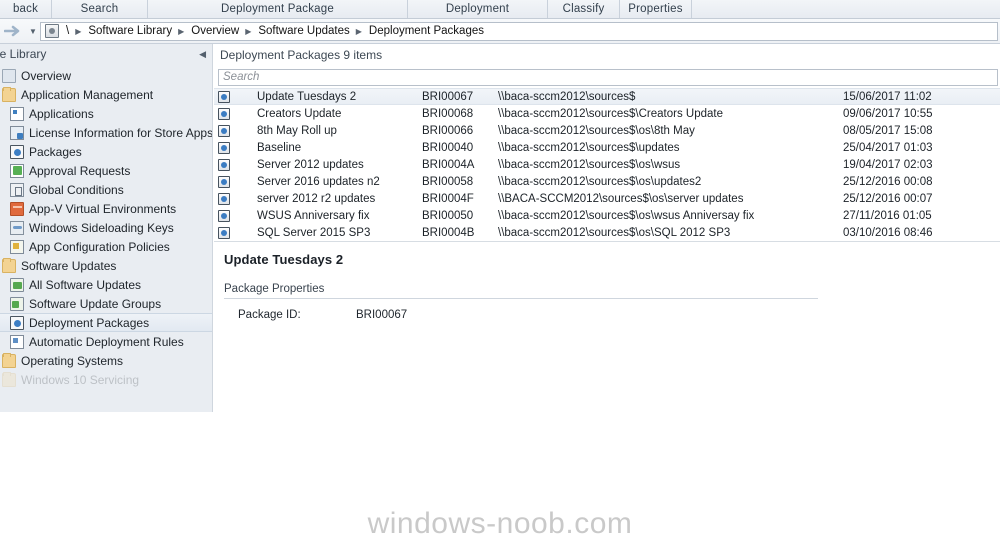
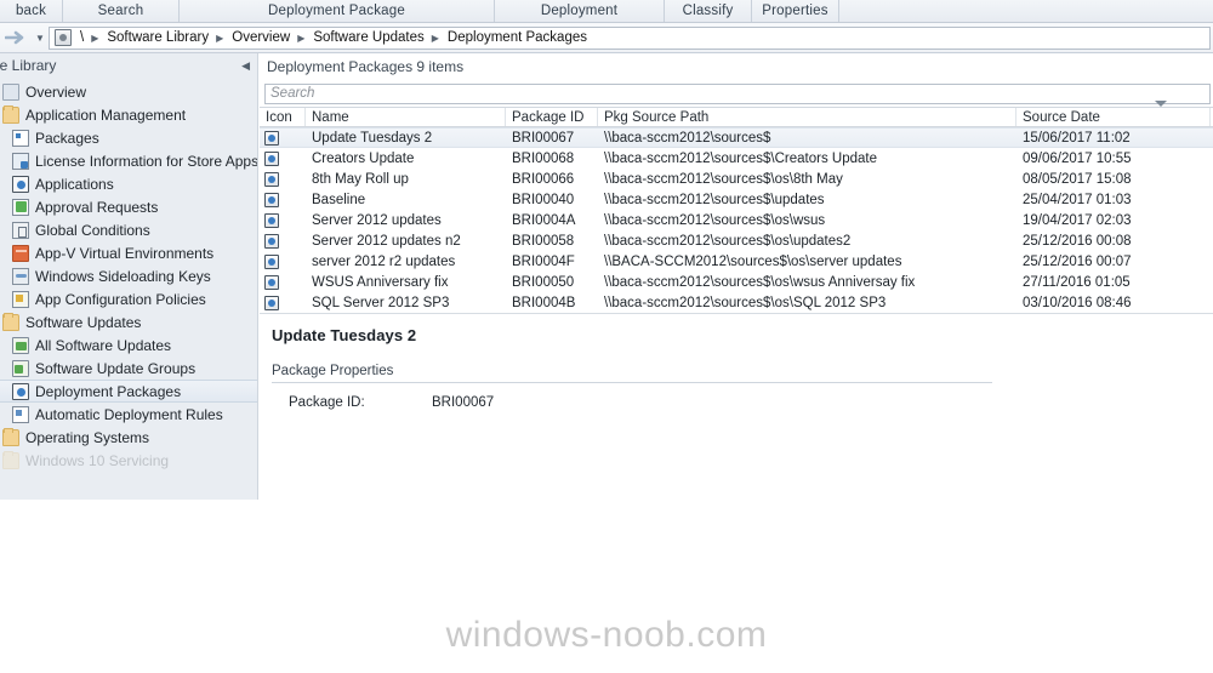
  back
  Search
  Deployment Package
  Deployment
  Classify
  Properties
  ▼
  \
  ▶
  Software Library
  ▶
  Overview
  ▶
  Software Updates
  ▶
  Deployment Packages
  e Library
  ◀
  Overview
  Application Management
- Applications
+ Packages
  License Information for Store Apps
- Packages
+ Applications
  Approval Requests
  Global Conditions
  App-V Virtual Environments
  Windows Sideloading Keys
  App Configuration Policies
  Software Updates
  All Software Updates
  Software Update Groups
  Deployment Packages
  Automatic Deployment Rules
  Operating Systems
  Windows 10 Servicing
  Deployment Packages 9 items
  Search
+ Icon
+ Name
+ Package ID
+ Pkg Source Path
+ Source Date
  Update Tuesdays 2
  BRI00067
  \\baca-sccm2012\sources$
  15/06/2017 11:02
  Creators Update
  BRI00068
  \\baca-sccm2012\sources$\Creators Update
  09/06/2017 10:55
  8th May Roll up
  BRI00066
  \\baca-sccm2012\sources$\os\8th May
  08/05/2017 15:08
  Baseline
  BRI00040
  \\baca-sccm2012\sources$\updates
  25/04/2017 01:03
  Server 2012 updates
  BRI0004A
  \\baca-sccm2012\sources$\os\wsus
  19/04/2017 02:03
- Server 2016 updates n2
+ Server 2012 updates n2
  BRI00058
  \\baca-sccm2012\sources$\os\updates2
  25/12/2016 00:08
  server 2012 r2 updates
  BRI0004F
  \\BACA-SCCM2012\sources$\os\server updates
  25/12/2016 00:07
  WSUS Anniversary fix
  BRI00050
  \\baca-sccm2012\sources$\os\wsus Anniversay fix
  27/11/2016 01:05
- SQL Server 2015 SP3
+ SQL Server 2012 SP3
  BRI0004B
  \\baca-sccm2012\sources$\os\SQL 2012 SP3
  03/10/2016 08:46
  Update Tuesdays 2
  Package Properties
  Package ID:
  BRI00067
  windows-noob.com
